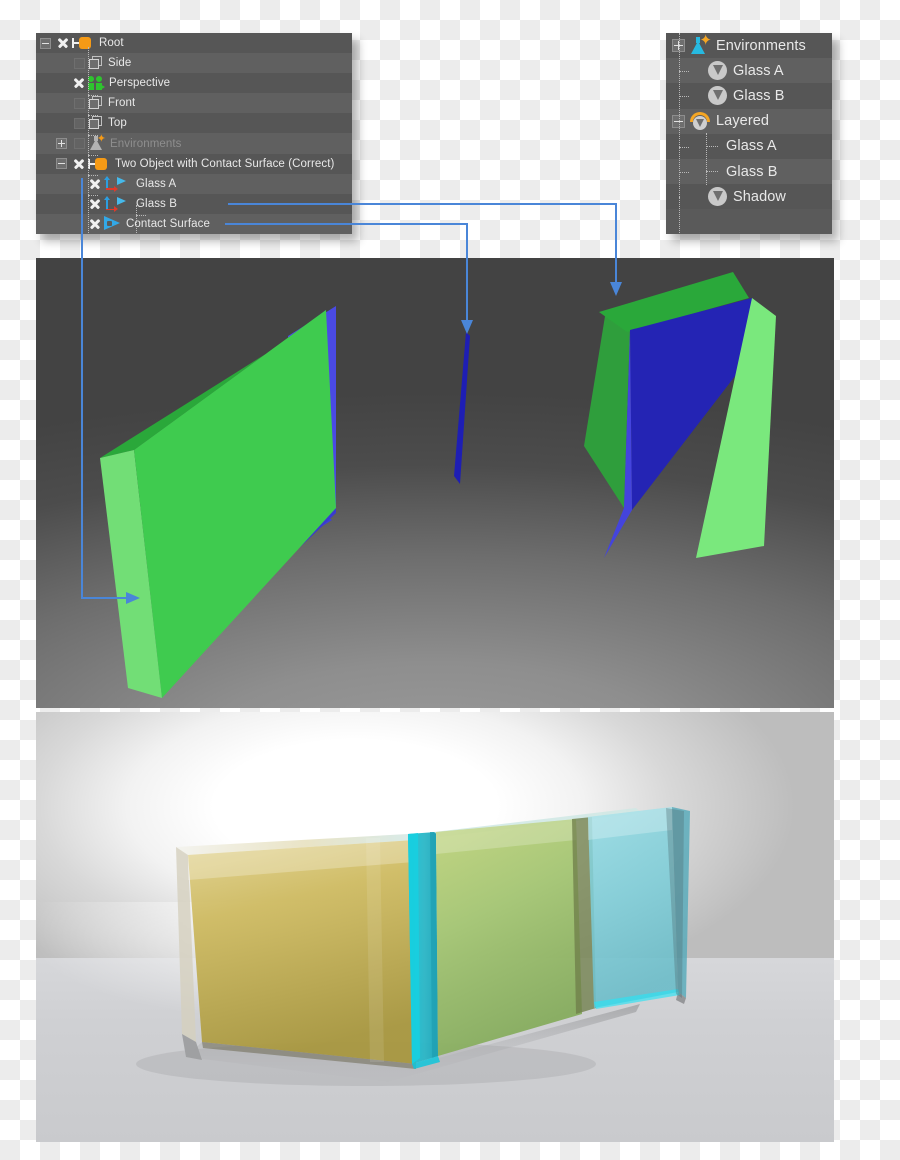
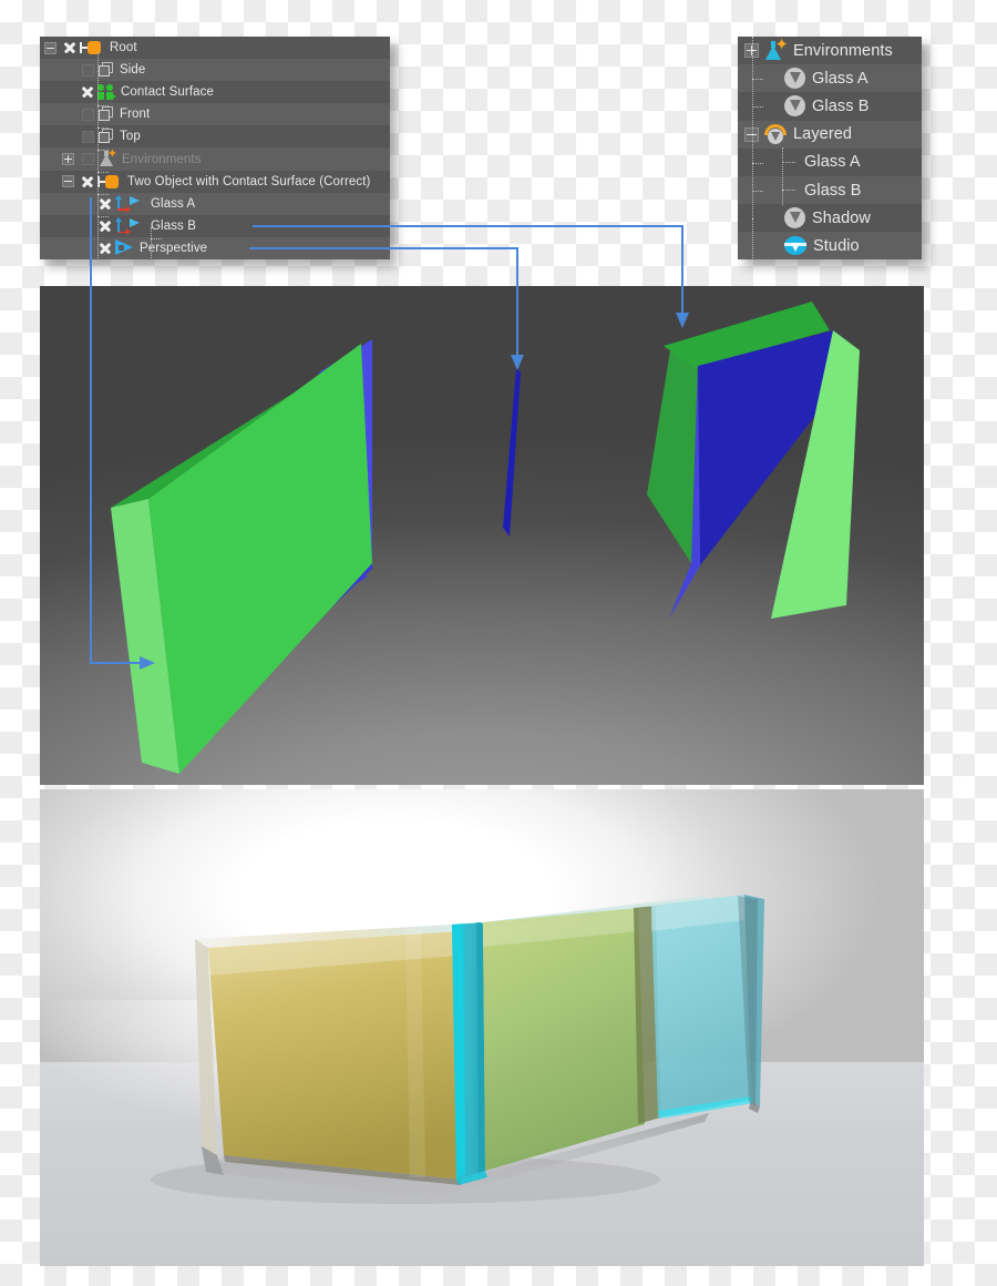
  Root
  Side
- Perspective
+ Contact Surface
  Front
  Top
  ✦
  Environments
  Two Object with Contact Surface (Correct)
  Glass A
  Glass B
- Contact Surface
+ Perspective
  ✦
  Environments
  Glass A
  Glass B
  Layered
  Glass A
  Glass B
  Shadow
+ Studio
